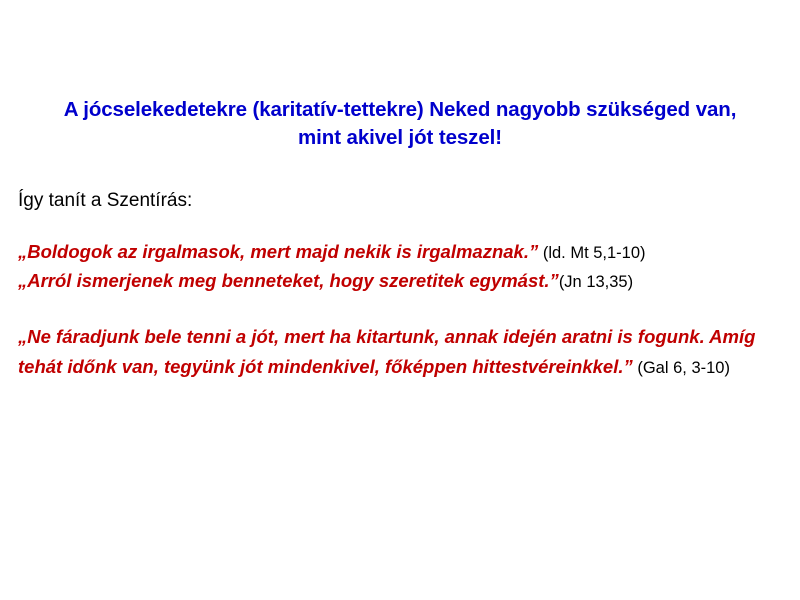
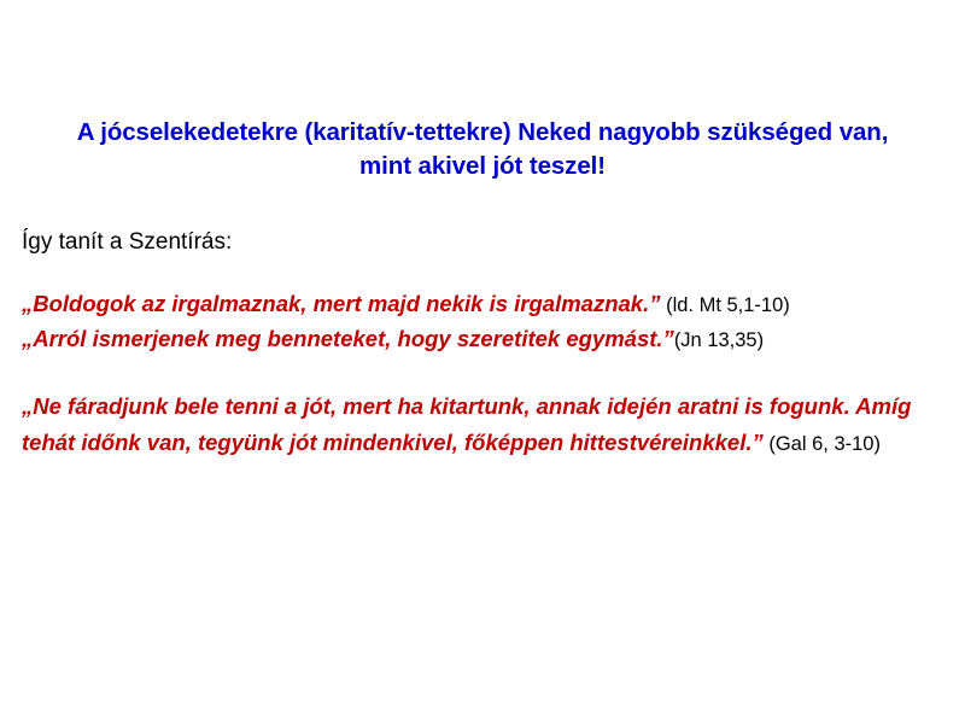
  A jócselekedetekre (karitatív-tettekre) Neked nagyobb szükséged van,
  mint akivel jót teszel!
  Így tanít a Szentírás:
- „Boldogok az irgalmasok, mert majd nekik is irgalmaznak.” (ld. Mt 5,1-10)
+ „Boldogok az irgalmaznak, mert majd nekik is irgalmaznak.” (ld. Mt 5,1-10)
  „Arról ismerjenek meg benneteket, hogy szeretitek egymást.”(Jn 13,35)
  „Ne fáradjunk bele tenni a jót, mert ha kitartunk, annak idején aratni is fogunk. Amíg tehát időnk van, tegyünk jót mindenkivel, főképpen hittestvéreinkkel.” (Gal 6, 3-10)
